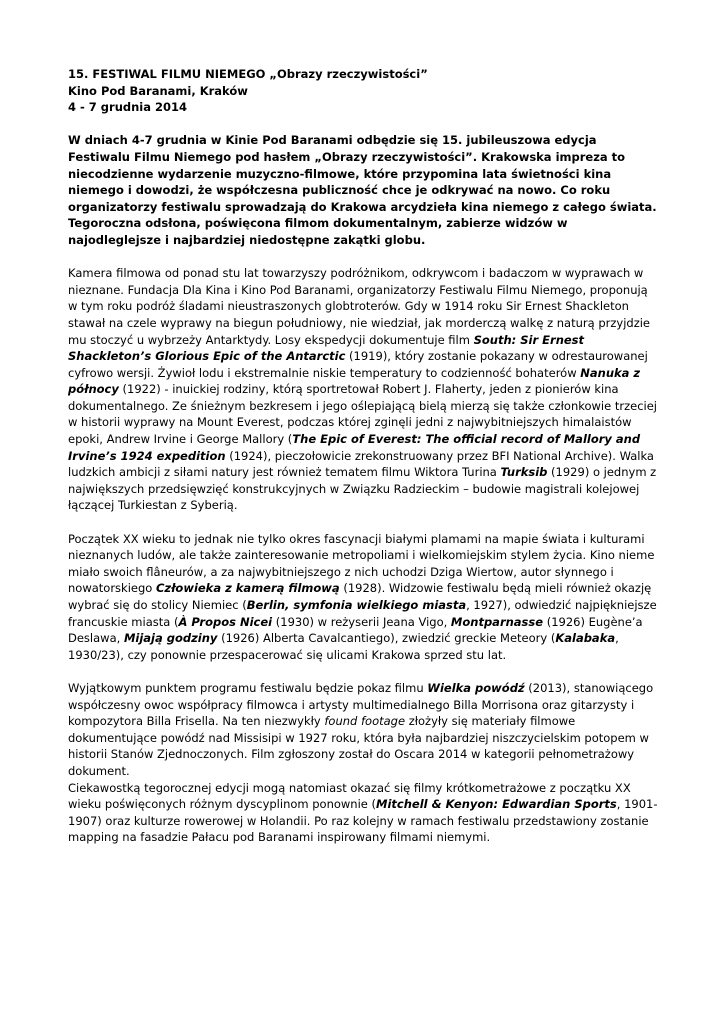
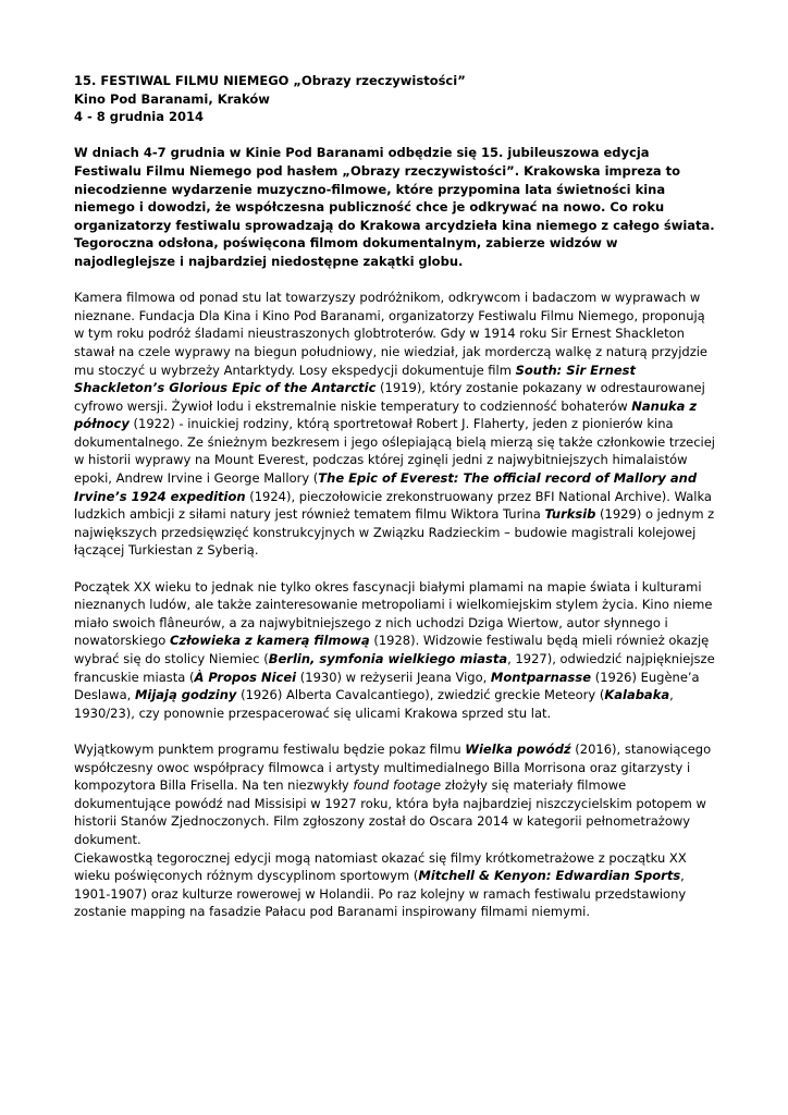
  15. FESTIWAL FILMU NIEMEGO „Obrazy rzeczywistości”
  Kino Pod Baranami, Kraków
- 4 - 7 grudnia 2014
+ 4 - 8 grudnia 2014
  W dniach 4-7 grudnia w Kinie Pod Baranami odbędzie się 15. jubileuszowa edycja Festiwalu Filmu Niemego pod hasłem „Obrazy rzeczywistości”. Krakowska impreza to niecodzienne wydarzenie muzyczno-filmowe, które przypomina lata świetności kina niemego i dowodzi, że współczesna publiczność chce je odkrywać na nowo. Co roku organizatorzy festiwalu sprowadzają do Krakowa arcydzieła kina niemego z całego świata. Tegoroczna odsłona, poświęcona filmom dokumentalnym, zabierze widzów w najodleglejsze i najbardziej niedostępne zakątki globu.
  Kamera filmowa od ponad stu lat towarzyszy podróżnikom, odkrywcom i badaczom w wyprawach w nieznane. Fundacja Dla Kina i Kino Pod Baranami, organizatorzy Festiwalu Filmu Niemego, proponują w tym roku podróż śladami nieustraszonych globtroterów. Gdy w 1914 roku Sir Ernest Shackleton stawał na czele wyprawy na biegun południowy, nie wiedział, jak morderczą walkę z naturą przyjdzie mu stoczyć u wybrzeży Antarktydy. Losy ekspedycji dokumentuje film South: Sir Ernest Shackleton’s Glorious Epic of the Antarctic (1919), który zostanie pokazany w odrestaurowanej cyfrowo wersji. Żywioł lodu i ekstremalnie niskie temperatury to codzienność bohaterów Nanuka z północy (1922) - inuickiej rodziny, którą sportretował Robert J. Flaherty, jeden z pionierów kina dokumentalnego. Ze śnieżnym bezkresem i jego oślepiającą bielą mierzą się także członkowie trzeciej w historii wyprawy na Mount Everest, podczas której zginęli jedni z najwybitniejszych himalaistów epoki, Andrew Irvine i George Mallory (The Epic of Everest: The official record of Mallory and Irvine’s 1924 expedition (1924), pieczołowicie zrekonstruowany przez BFI National Archive). Walka ludzkich ambicji z siłami natury jest również tematem filmu Wiktora Turina Turksib (1929) o jednym z największych przedsięwzięć konstrukcyjnych w Związku Radzieckim – budowie magistrali kolejowej łączącej Turkiestan z Syberią.
  Początek XX wieku to jednak nie tylko okres fascynacji białymi plamami na mapie świata i kulturami nieznanych ludów, ale także zainteresowanie metropoliami i wielkomiejskim stylem życia. Kino nieme miało swoich flâneurów, a za najwybitniejszego z nich uchodzi Dziga Wiertow, autor słynnego i nowatorskiego Człowieka z kamerą filmową (1928). Widzowie festiwalu będą mieli również okazję wybrać się do stolicy Niemiec (Berlin, symfonia wielkiego miasta, 1927), odwiedzić najpiękniejsze francuskie miasta (À Propos Nicei (1930) w reżyserii Jeana Vigo, Montparnasse (1926) Eugène’a Deslawa, Mijają godziny (1926) Alberta Cavalcantiego), zwiedzić greckie Meteory (Kalabaka, 1930/23), czy ponownie przespacerować się ulicami Krakowa sprzed stu lat.
- Wyjątkowym punktem programu festiwalu będzie pokaz filmu Wielka powódź (2013), stanowiącego współczesny owoc współpracy filmowca i artysty multimedialnego Billa Morrisona oraz gitarzysty i kompozytora Billa Frisella. Na ten niezwykły found footage złożyły się materiały filmowe dokumentujące powódź nad Missisipi w 1927 roku, która była najbardziej niszczycielskim potopem w historii Stanów Zjednoczonych. Film zgłoszony został do Oscara 2014 w kategorii pełnometrażowy dokument.
+ Wyjątkowym punktem programu festiwalu będzie pokaz filmu Wielka powódź (2016), stanowiącego współczesny owoc współpracy filmowca i artysty multimedialnego Billa Morrisona oraz gitarzysty i kompozytora Billa Frisella. Na ten niezwykły found footage złożyły się materiały filmowe dokumentujące powódź nad Missisipi w 1927 roku, która była najbardziej niszczycielskim potopem w historii Stanów Zjednoczonych. Film zgłoszony został do Oscara 2014 w kategorii pełnometrażowy dokument.
- Ciekawostką tegorocznej edycji mogą natomiast okazać się filmy krótkometrażowe z początku XX wieku poświęconych różnym dyscyplinom ponownie (Mitchell & Kenyon: Edwardian Sports, 1901-1907) oraz kulturze rowerowej w Holandii. Po raz kolejny w ramach festiwalu przedstawiony zostanie mapping na fasadzie Pałacu pod Baranami inspirowany filmami niemymi.
+ Ciekawostką tegorocznej edycji mogą natomiast okazać się filmy krótkometrażowe z początku XX wieku poświęconych różnym dyscyplinom sportowym (Mitchell & Kenyon: Edwardian Sports, 1901-1907) oraz kulturze rowerowej w Holandii. Po raz kolejny w ramach festiwalu przedstawiony zostanie mapping na fasadzie Pałacu pod Baranami inspirowany filmami niemymi.
